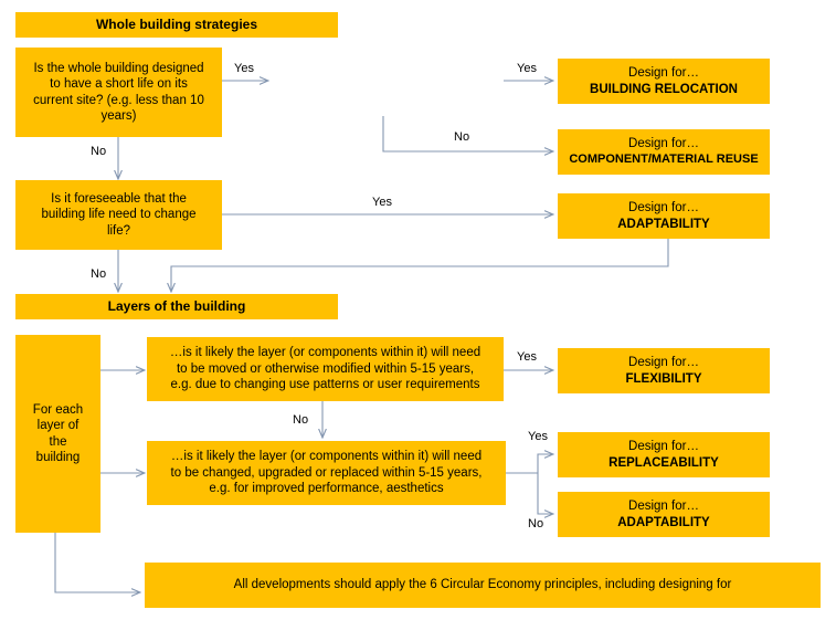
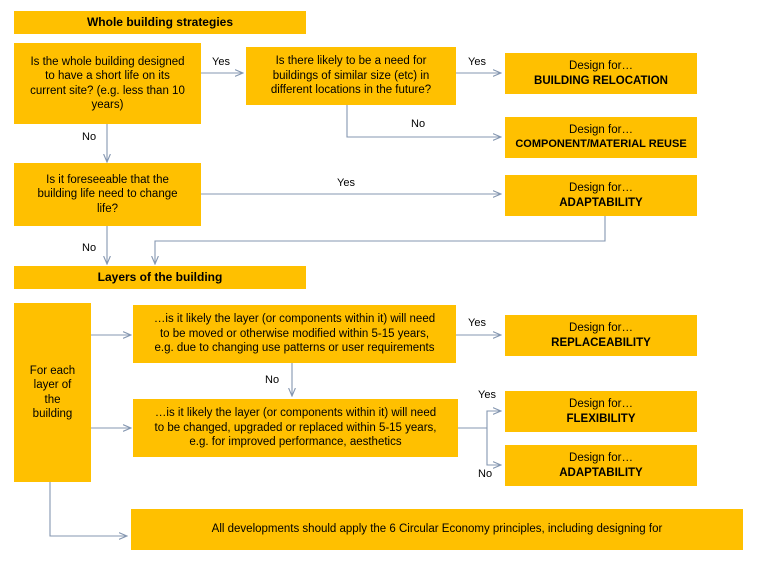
  Whole building strategies
  Is the whole building designed
  to have a short life on its
  current site? (e.g. less than 10
  years)
+ Is there likely to be a need for
+ buildings of similar size (etc) in
+ different locations in the future?
  Design for…
  BUILDING RELOCATION
  Design for…
  COMPONENT/MATERIAL REUSE
  Is it foreseeable that the
  building life need to change
  life?
  Design for…
  ADAPTABILITY
  Layers of the building
  For each
  layer of
  the
  building
  …is it likely the layer (or components within it) will need
  to be moved or otherwise modified within 5-15 years,
  e.g. due to changing use patterns or user requirements
  Design for…
- FLEXIBILITY
+ REPLACEABILITY
  …is it likely the layer (or components within it) will need
  to be changed, upgraded or replaced within 5-15 years,
  e.g. for improved performance, aesthetics
  Design for…
- REPLACEABILITY
+ FLEXIBILITY
  Design for…
  ADAPTABILITY
  All developments should apply the 6 Circular Economy principles, including designing for
  Yes
  No
  Yes
  No
  Yes
  No
  Yes
  No
  Yes
  No
